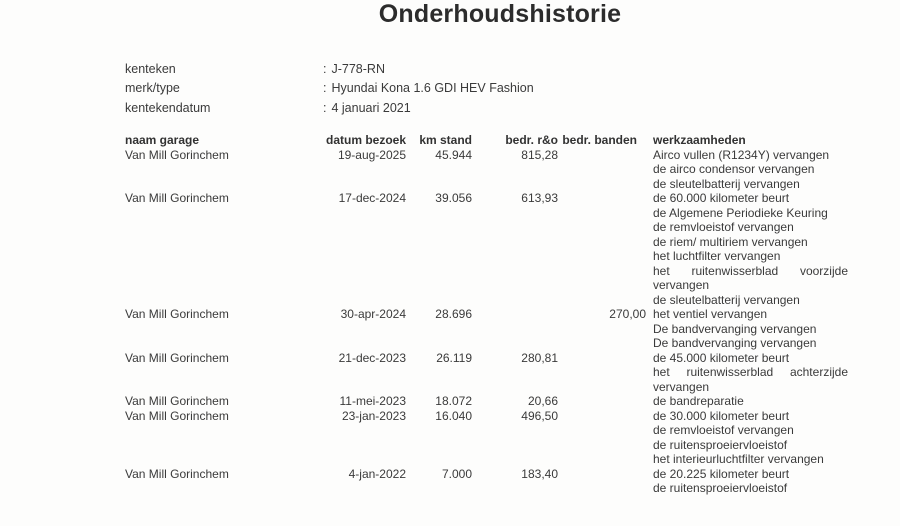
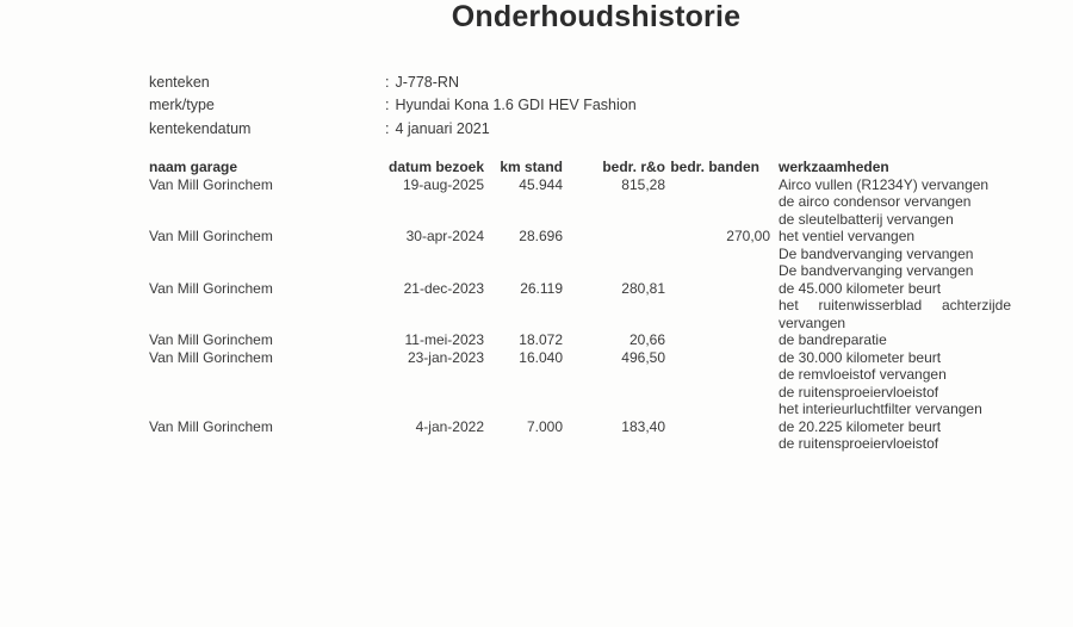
  Onderhoudshistorie
  kenteken
  :
  J-778-RN
  merk/type
  :
  Hyundai Kona 1.6 GDI HEV Fashion
  kentekendatum
  :
  4 januari 2021
  naam garage	datum bezoek	km stand	bedr. r&o	bedr. banden	werkzaamheden
  Van Mill Gorinchem	19-aug-2025	45.944	815,28		Airco vullen (R1234Y) vervangende airco condensor vervangende sleutelbatterij vervangen
- Van Mill Gorinchem	17-dec-2024	39.056	613,93		de 60.000 kilometer beurtde Algemene Periodieke Keuringde remvloeistof vervangende riem/ multiriem vervangenhet luchtfilter vervangenhet ruitenwisserblad voorzijde vervangende sleutelbatterij vervangen
  Van Mill Gorinchem	30-apr-2024	28.696		270,00	het ventiel vervangenDe bandvervanging vervangenDe bandvervanging vervangen
  Van Mill Gorinchem	21-dec-2023	26.119	280,81		de 45.000 kilometer beurthet ruitenwisserblad achterzijde vervangen
  Van Mill Gorinchem	11-mei-2023	18.072	20,66		de bandreparatie
  Van Mill Gorinchem	23-jan-2023	16.040	496,50		de 30.000 kilometer beurtde remvloeistof vervangende ruitensproeiervloeistofhet interieurluchtfilter vervangen
  Van Mill Gorinchem	4-jan-2022	7.000	183,40		de 20.225 kilometer beurtde ruitensproeiervloeistof
